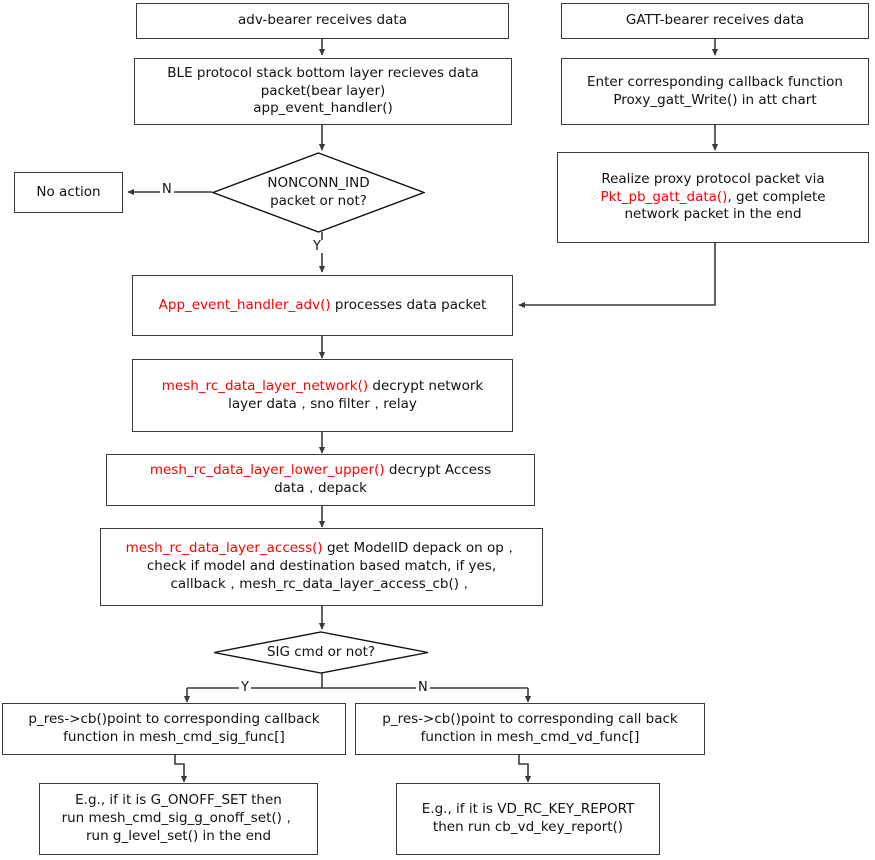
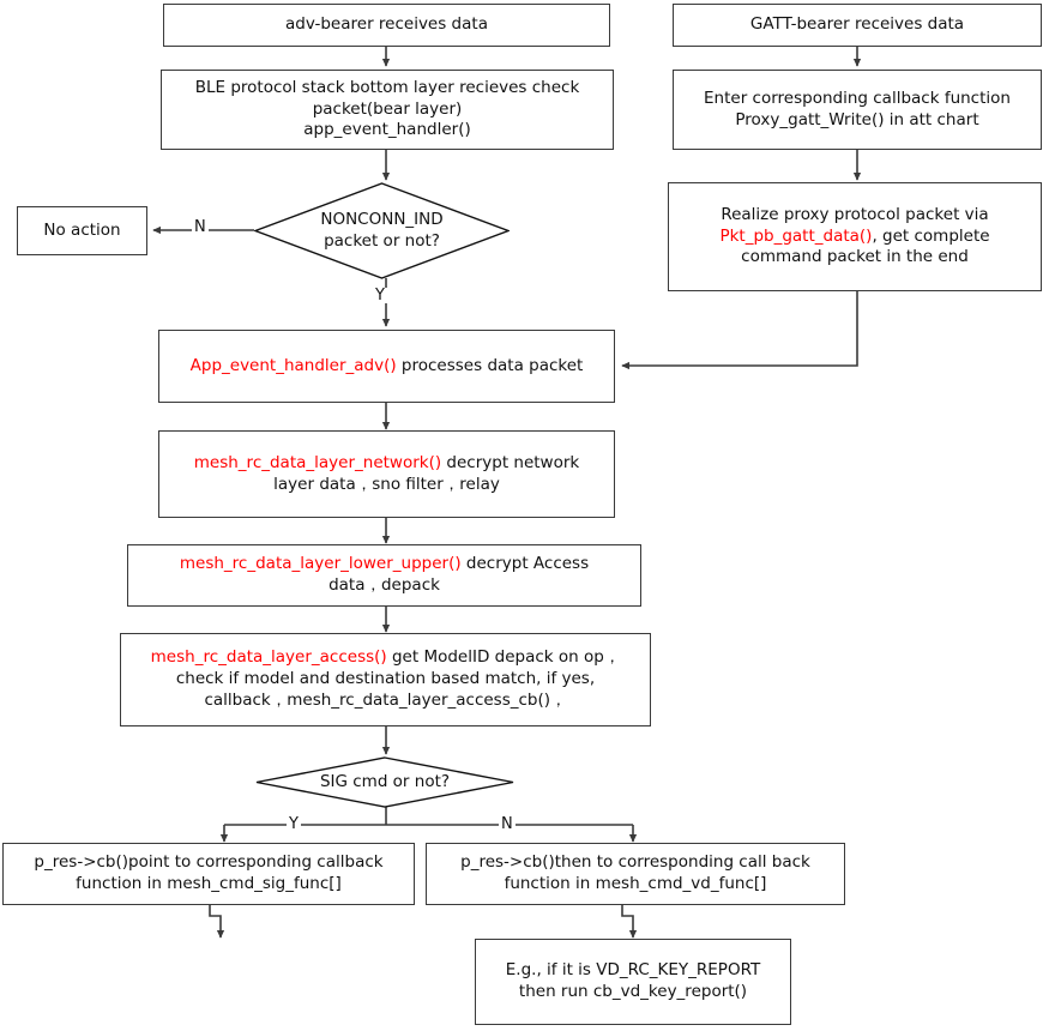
  adv-bearer receives data
- BLE protocol stack bottom layer recieves data
+ BLE protocol stack bottom layer recieves check
  packet(bear layer)
  app_event_handler()
  NONCONN_IND
  packet or not?
  N
  Y
  No action
  GATT-bearer receives data
  Enter corresponding callback function
  Proxy_gatt_Write() in att chart
  Realize proxy protocol packet via
  Pkt_pb_gatt_data(), get complete
- network packet in the end
+ command packet in the end
  App_event_handler_adv() processes data packet
  mesh_rc_data_layer_network() decrypt network
  layer data，sno filter，relay
  mesh_rc_data_layer_lower_upper() decrypt Access
  data，depack
  mesh_rc_data_layer_access() get ModelID depack on op，
  check if model and destination based match, if yes,
  callback，mesh_rc_data_layer_access_cb()，
  SIG cmd or not?
  Y
  N
  p_res->cb()point to corresponding callback
  function in mesh_cmd_sig_func[]
- p_res->cb()point to corresponding call back
+ p_res->cb()then to corresponding call back
  function in mesh_cmd_vd_func[]
- E.g., if it is G_ONOFF_SET then
- run mesh_cmd_sig_g_onoff_set()，
- run g_level_set() in the end
  E.g., if it is VD_RC_KEY_REPORT
  then run cb_vd_key_report()
